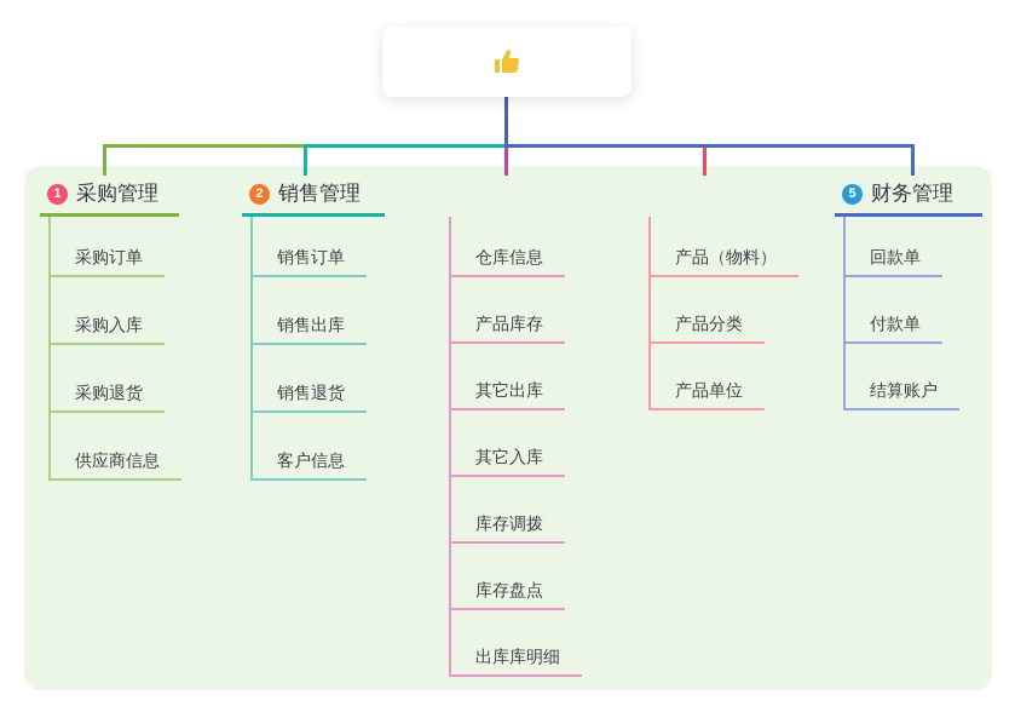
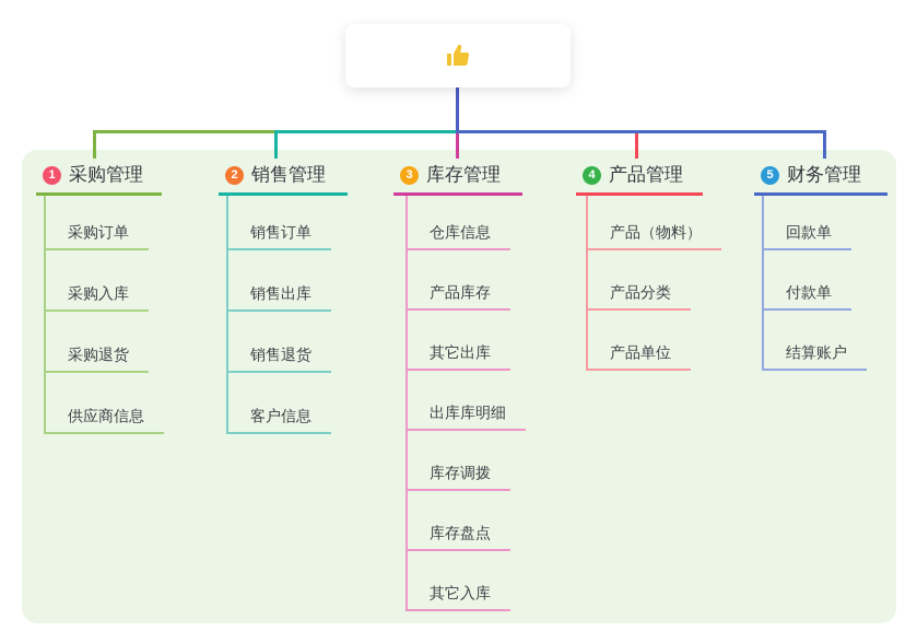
  1
  采购管理
  2
  销售管理
+ 3
+ 库存管理
+ 4
+ 产品管理
  5
  财务管理
  采购订单
  采购入库
  采购退货
  供应商信息
  销售订单
  销售出库
  销售退货
  客户信息
  仓库信息
  产品库存
  其它出库
- 其它入库
+ 出库库明细
  库存调拨
  库存盘点
- 出库库明细
+ 其它入库
  产品（物料）
  产品分类
  产品单位
  回款单
  付款单
  结算账户
